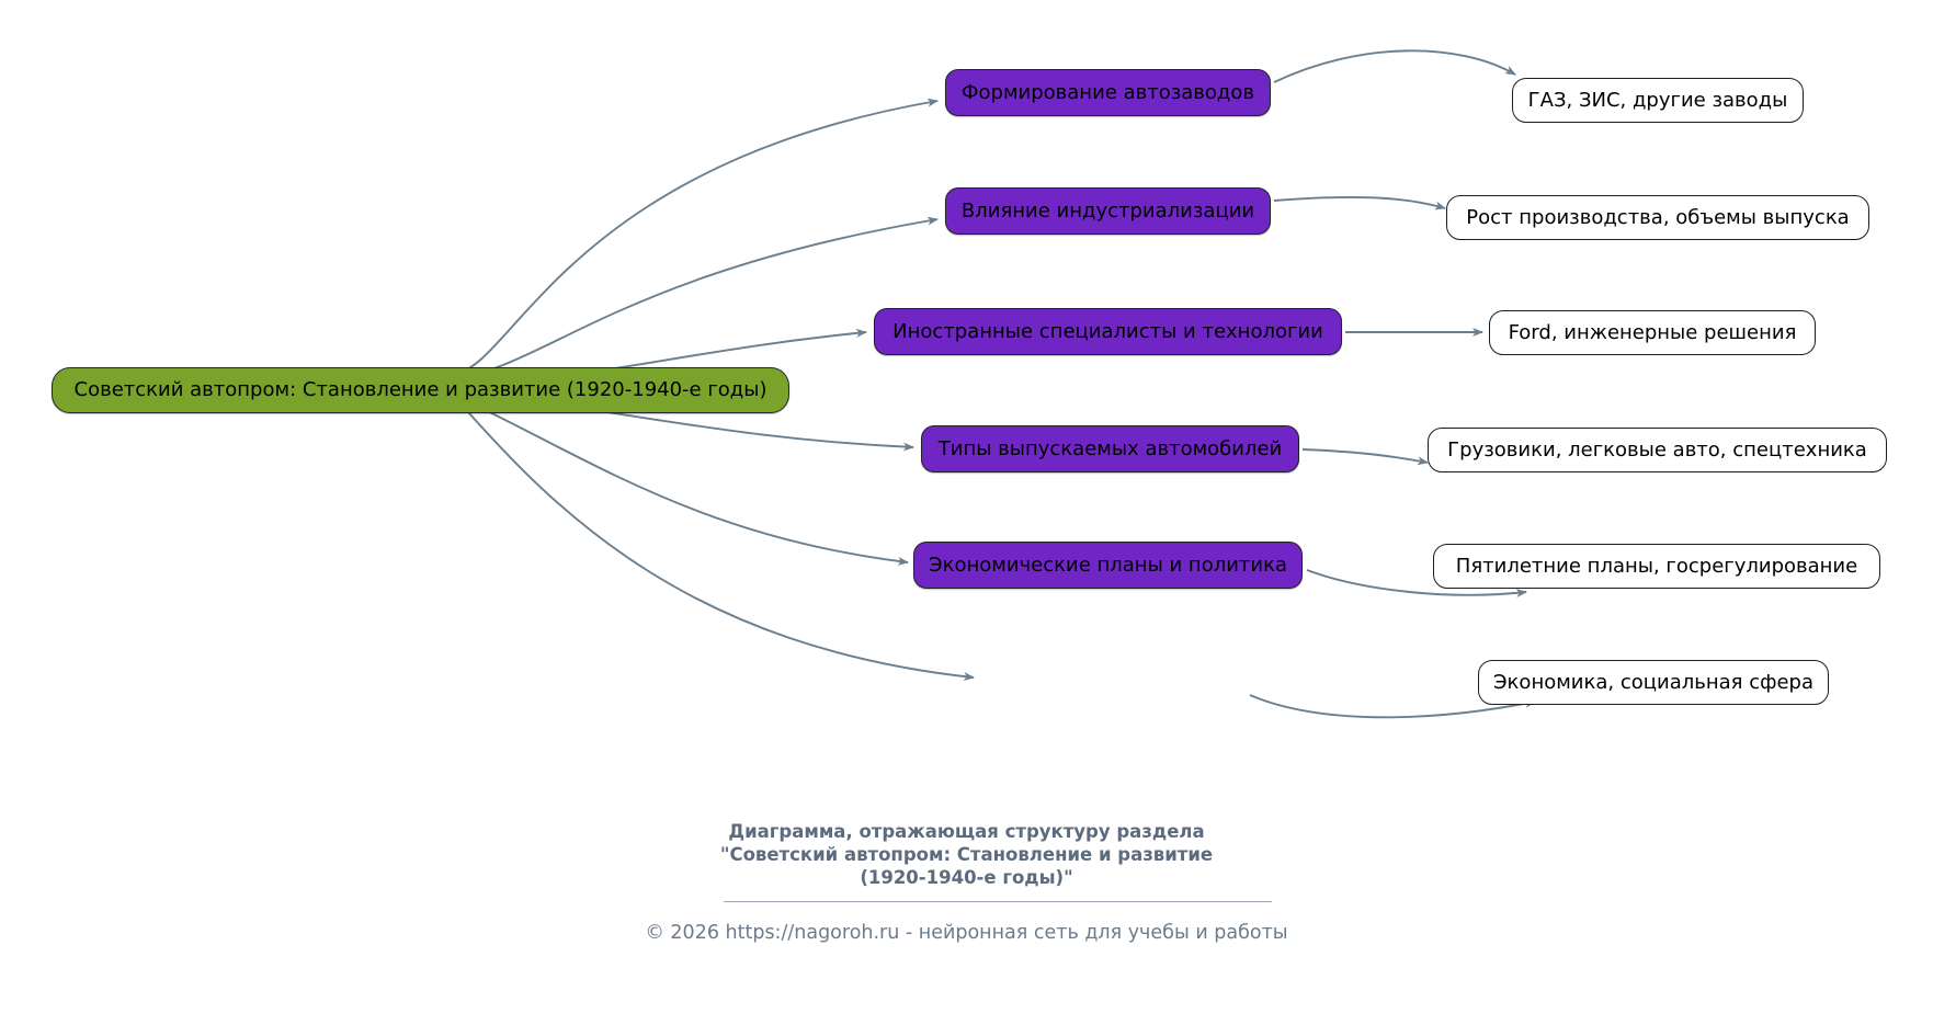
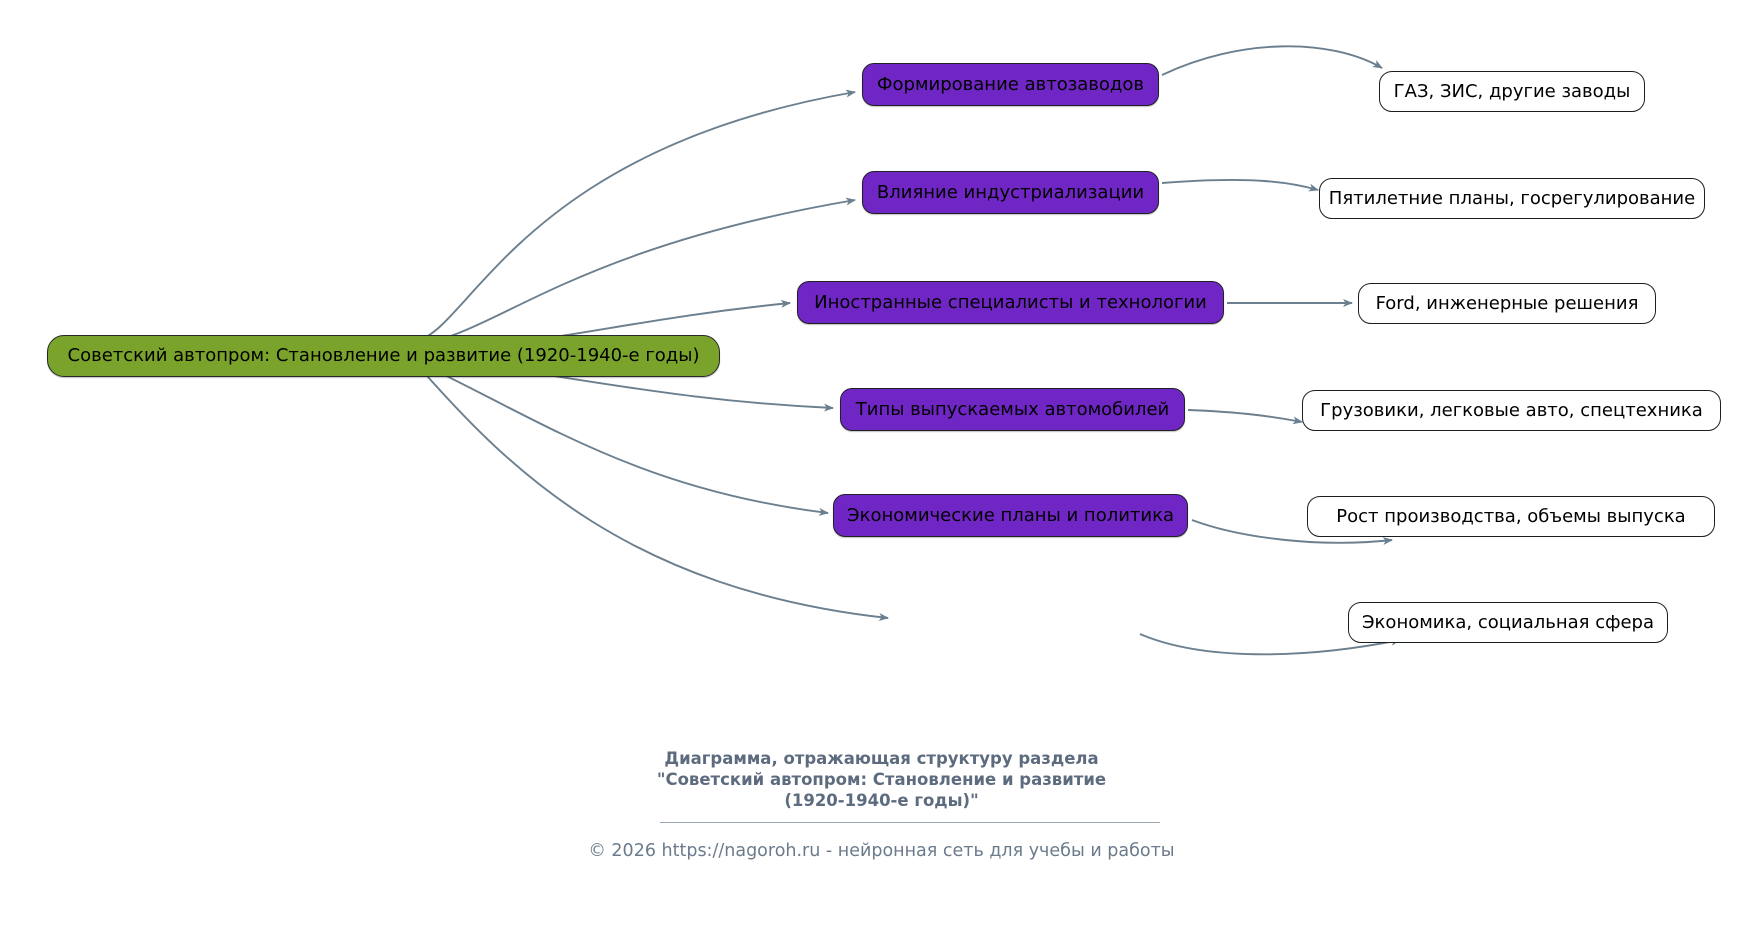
  Советский автопром: Становление и развитие (1920-1940-е годы)
  Формирование автозаводов
  Влияние индустриализации
  Иностранные специалисты и технологии
  Типы выпускаемых автомобилей
  Экономические планы и политика
  ГАЗ, ЗИС, другие заводы
- Рост производства, объемы выпуска
+ Пятилетние планы, госрегулирование
  Ford, инженерные решения
  Грузовики, легковые авто, спецтехника
- Пятилетние планы, госрегулирование
+ Рост производства, объемы выпуска
  Экономика, социальная сфера
  Диаграмма, отражающая структуру раздела
  "Советский автопром: Становление и развитие
  (1920-1940-е годы)"
  © 2026 https://nagoroh.ru - нейронная сеть для учебы и работы
